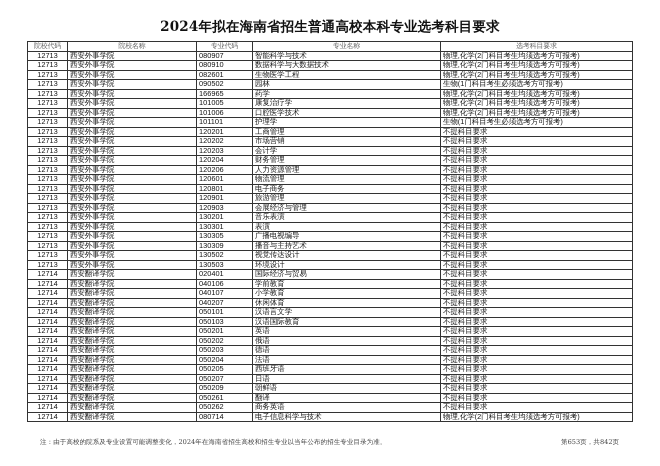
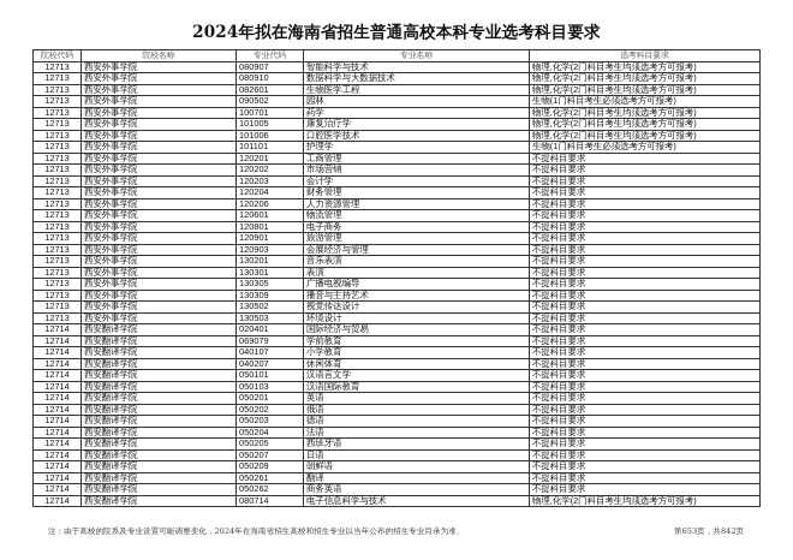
  2024年拟在海南省招生普通高校本科专业选考科目要求
  院校代码	院校名称	专业代码	专业名称	选考科目要求
  12713	西安外事学院	080907	智能科学与技术	物理,化学(2门科目考生均须选考方可报考)
  12713	西安外事学院	080910	数据科学与大数据技术	物理,化学(2门科目考生均须选考方可报考)
  12713	西安外事学院	082601	生物医学工程	物理,化学(2门科目考生均须选考方可报考)
  12713	西安外事学院	090502	园林	生物(1门科目考生必须选考方可报考)
- 12713	西安外事学院	166965	药学	物理,化学(2门科目考生均须选考方可报考)
+ 12713	西安外事学院	100701	药学	物理,化学(2门科目考生均须选考方可报考)
  12713	西安外事学院	101005	康复治疗学	物理,化学(2门科目考生均须选考方可报考)
  12713	西安外事学院	101006	口腔医学技术	物理,化学(2门科目考生均须选考方可报考)
  12713	西安外事学院	101101	护理学	生物(1门科目考生必须选考方可报考)
  12713	西安外事学院	120201	工商管理	不提科目要求
  12713	西安外事学院	120202	市场营销	不提科目要求
  12713	西安外事学院	120203	会计学	不提科目要求
  12713	西安外事学院	120204	财务管理	不提科目要求
  12713	西安外事学院	120206	人力资源管理	不提科目要求
  12713	西安外事学院	120601	物流管理	不提科目要求
  12713	西安外事学院	120801	电子商务	不提科目要求
  12713	西安外事学院	120901	旅游管理	不提科目要求
  12713	西安外事学院	120903	会展经济与管理	不提科目要求
  12713	西安外事学院	130201	音乐表演	不提科目要求
  12713	西安外事学院	130301	表演	不提科目要求
  12713	西安外事学院	130305	广播电视编导	不提科目要求
  12713	西安外事学院	130309	播音与主持艺术	不提科目要求
  12713	西安外事学院	130502	视觉传达设计	不提科目要求
  12713	西安外事学院	130503	环境设计	不提科目要求
  12714	西安翻译学院	020401	国际经济与贸易	不提科目要求
- 12714	西安翻译学院	040106	学前教育	不提科目要求
+ 12714	西安翻译学院	069079	学前教育	不提科目要求
  12714	西安翻译学院	040107	小学教育	不提科目要求
  12714	西安翻译学院	040207	休闲体育	不提科目要求
  12714	西安翻译学院	050101	汉语言文学	不提科目要求
  12714	西安翻译学院	050103	汉语国际教育	不提科目要求
  12714	西安翻译学院	050201	英语	不提科目要求
  12714	西安翻译学院	050202	俄语	不提科目要求
  12714	西安翻译学院	050203	德语	不提科目要求
  12714	西安翻译学院	050204	法语	不提科目要求
  12714	西安翻译学院	050205	西班牙语	不提科目要求
  12714	西安翻译学院	050207	日语	不提科目要求
  12714	西安翻译学院	050209	朝鲜语	不提科目要求
  12714	西安翻译学院	050261	翻译	不提科目要求
  12714	西安翻译学院	050262	商务英语	不提科目要求
  12714	西安翻译学院	080714	电子信息科学与技术	物理,化学(2门科目考生均须选考方可报考)
  注：由于高校的院系及专业设置可能调整变化，2024年在海南省招生高校和招生专业以当年公布的招生专业目录为准。
  第653页，共842页
